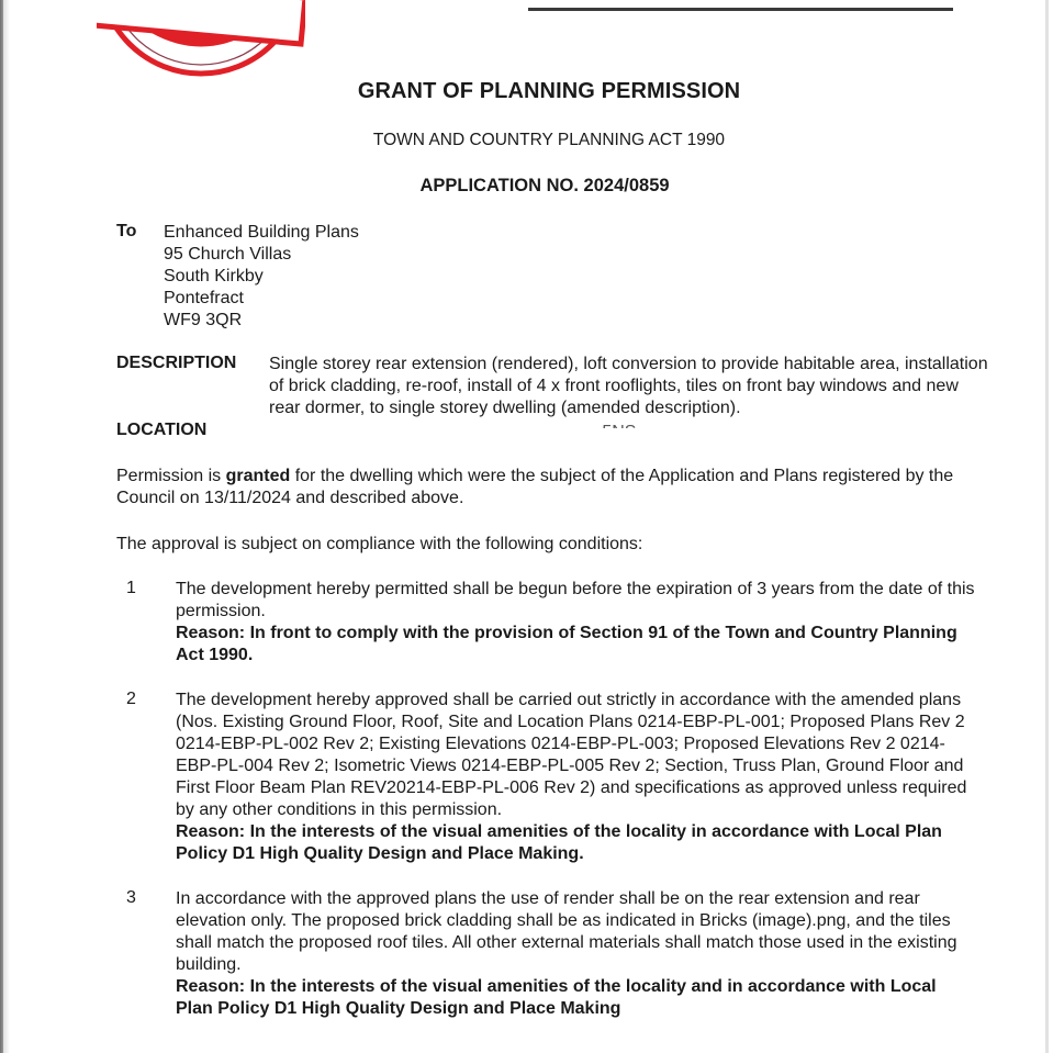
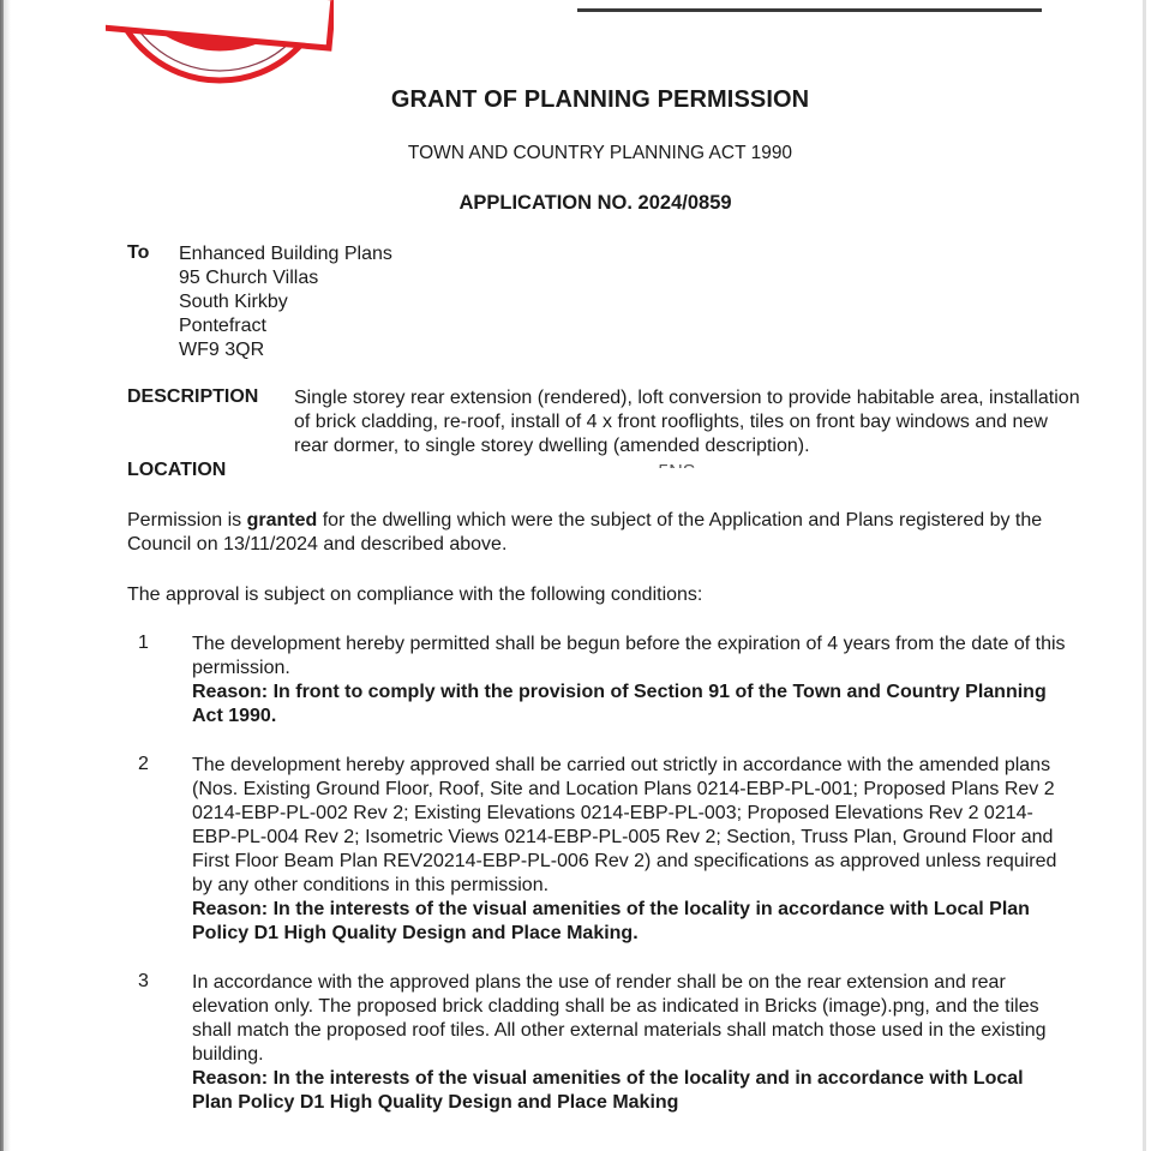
  GRANT OF PLANNING PERMISSION
  TOWN AND COUNTRY PLANNING ACT 1990
  APPLICATION NO. 2024/0859
  To
  Enhanced Building Plans
  95 Church Villas
  South Kirkby
  Pontefract
  WF9 3QR
  DESCRIPTION
  Single storey rear extension (rendered), loft conversion to provide habitable area, installation of brick cladding, re-roof, install of 4 x front rooflights, tiles on front bay windows and new rear dormer, to single storey dwelling (amended description).
  LOCATION
  Permission is granted for the dwelling which were the subject of the Application and Plans registered by the Council on 13/11/2024 and described above.
  The approval is subject on compliance with the following conditions:
  1
- The development hereby permitted shall be begun before the expiration of 3 years from the date of this permission.
+ The development hereby permitted shall be begun before the expiration of 4 years from the date of this permission.
  Reason: In front to comply with the provision of Section 91 of the Town and Country Planning Act 1990.
  2
  The development hereby approved shall be carried out strictly in accordance with the amended plans (Nos. Existing Ground Floor, Roof, Site and Location Plans 0214-EBP-PL-001; Proposed Plans Rev 2 0214-EBP-PL-002 Rev 2; Existing Elevations 0214-EBP-PL-003; Proposed Elevations Rev 2 0214-EBP-PL-004 Rev 2; Isometric Views 0214-EBP-PL-005 Rev 2; Section, Truss Plan, Ground Floor and First Floor Beam Plan REV20214-EBP-PL-006 Rev 2) and specifications as approved unless required by any other conditions in this permission.
  Reason: In the interests of the visual amenities of the locality in accordance with Local Plan Policy D1 High Quality Design and Place Making.
  3
  In accordance with the approved plans the use of render shall be on the rear extension and rear elevation only. The proposed brick cladding shall be as indicated in Bricks (image).png, and the tiles shall match the proposed roof tiles. All other external materials shall match those used in the existing building.
  Reason: In the interests of the visual amenities of the locality and in accordance with Local Plan Policy D1 High Quality Design and Place Making
